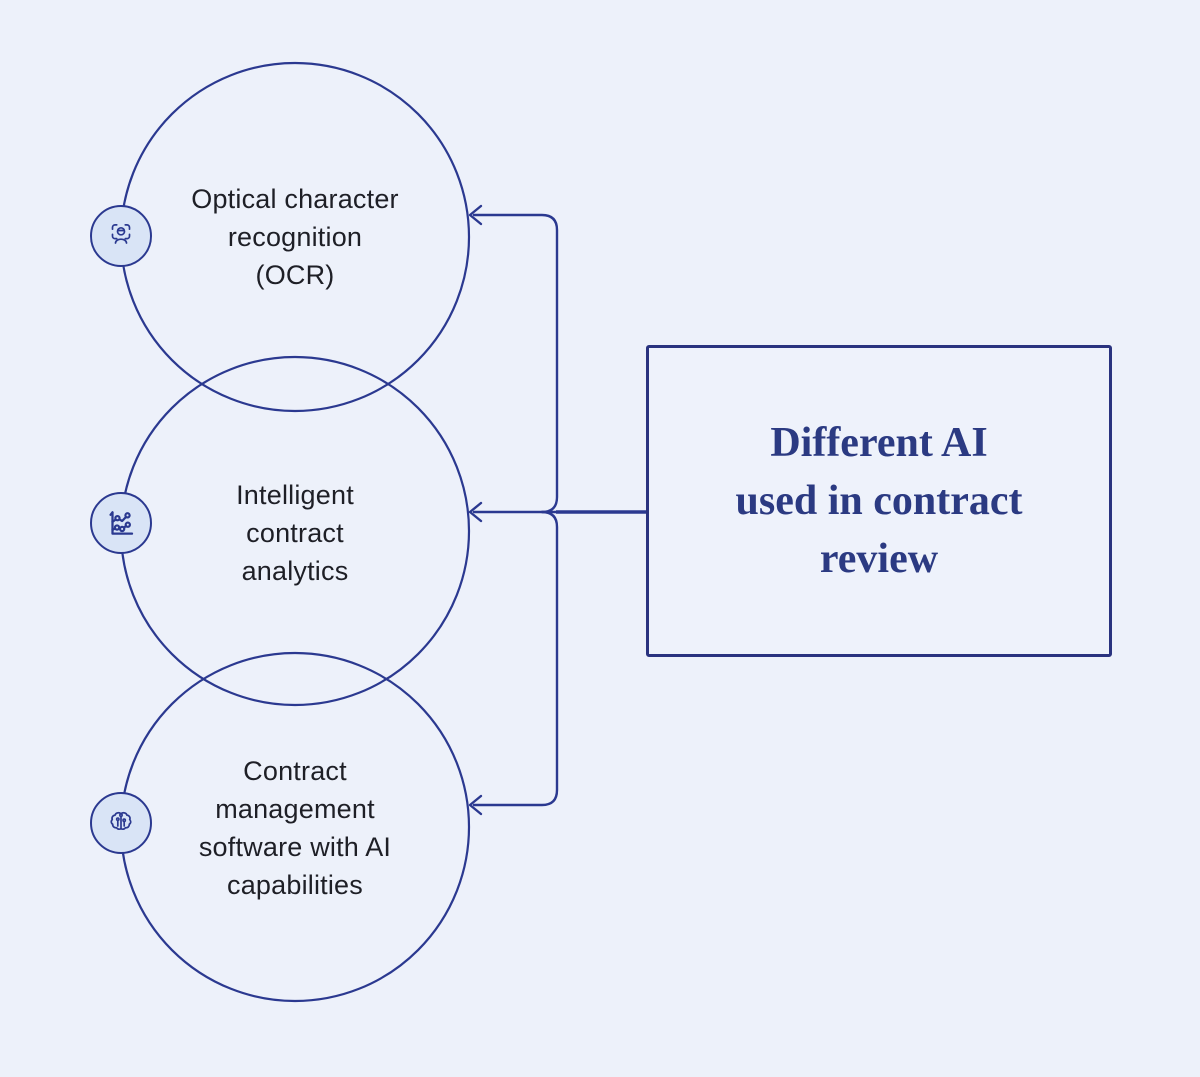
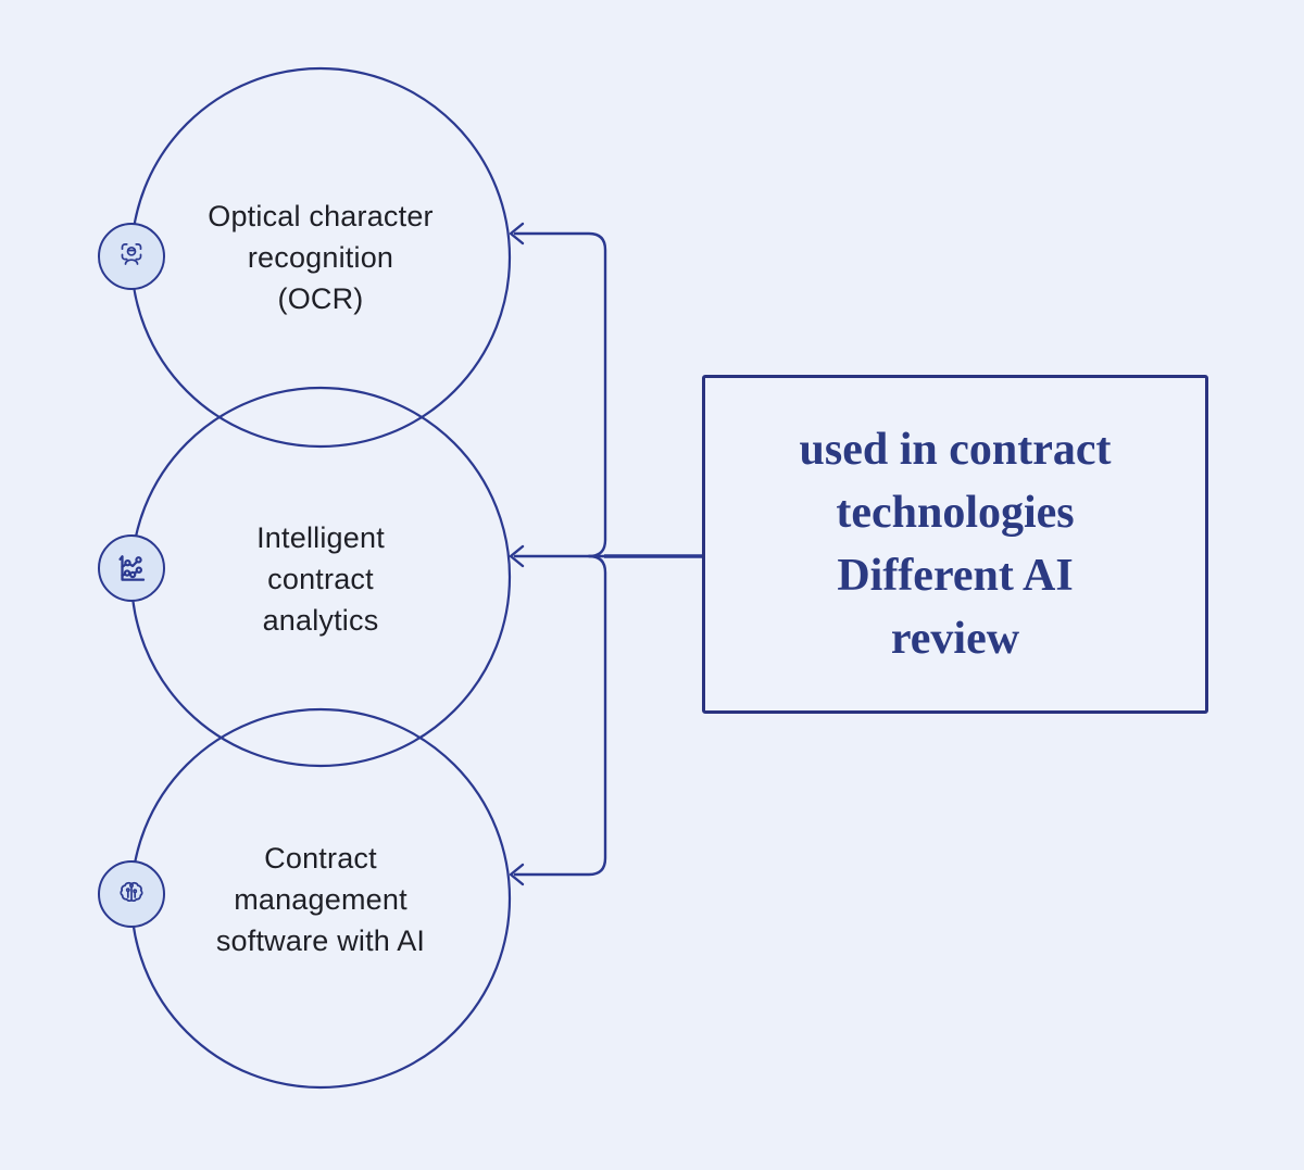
  Optical character
  recognition
  (OCR)
  Intelligent
  contract
  analytics
  Contract
  management
  software with AI
- capabilities
- Different AI
+ used in contract
+ technologies
- used in contract
+ Different AI
  review
